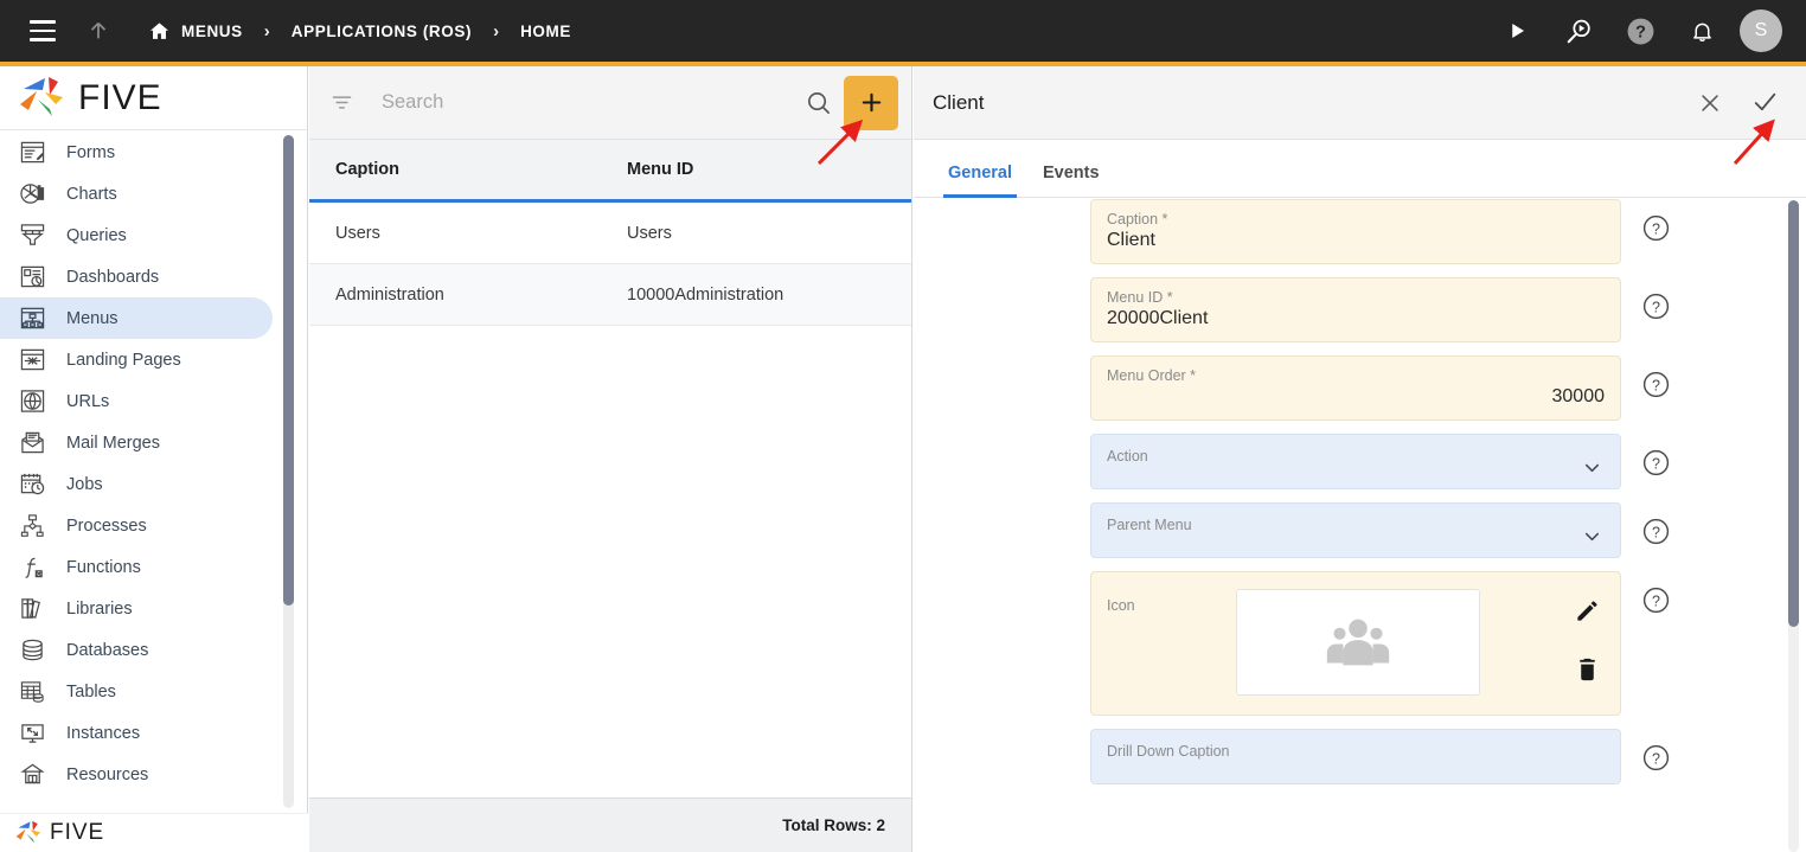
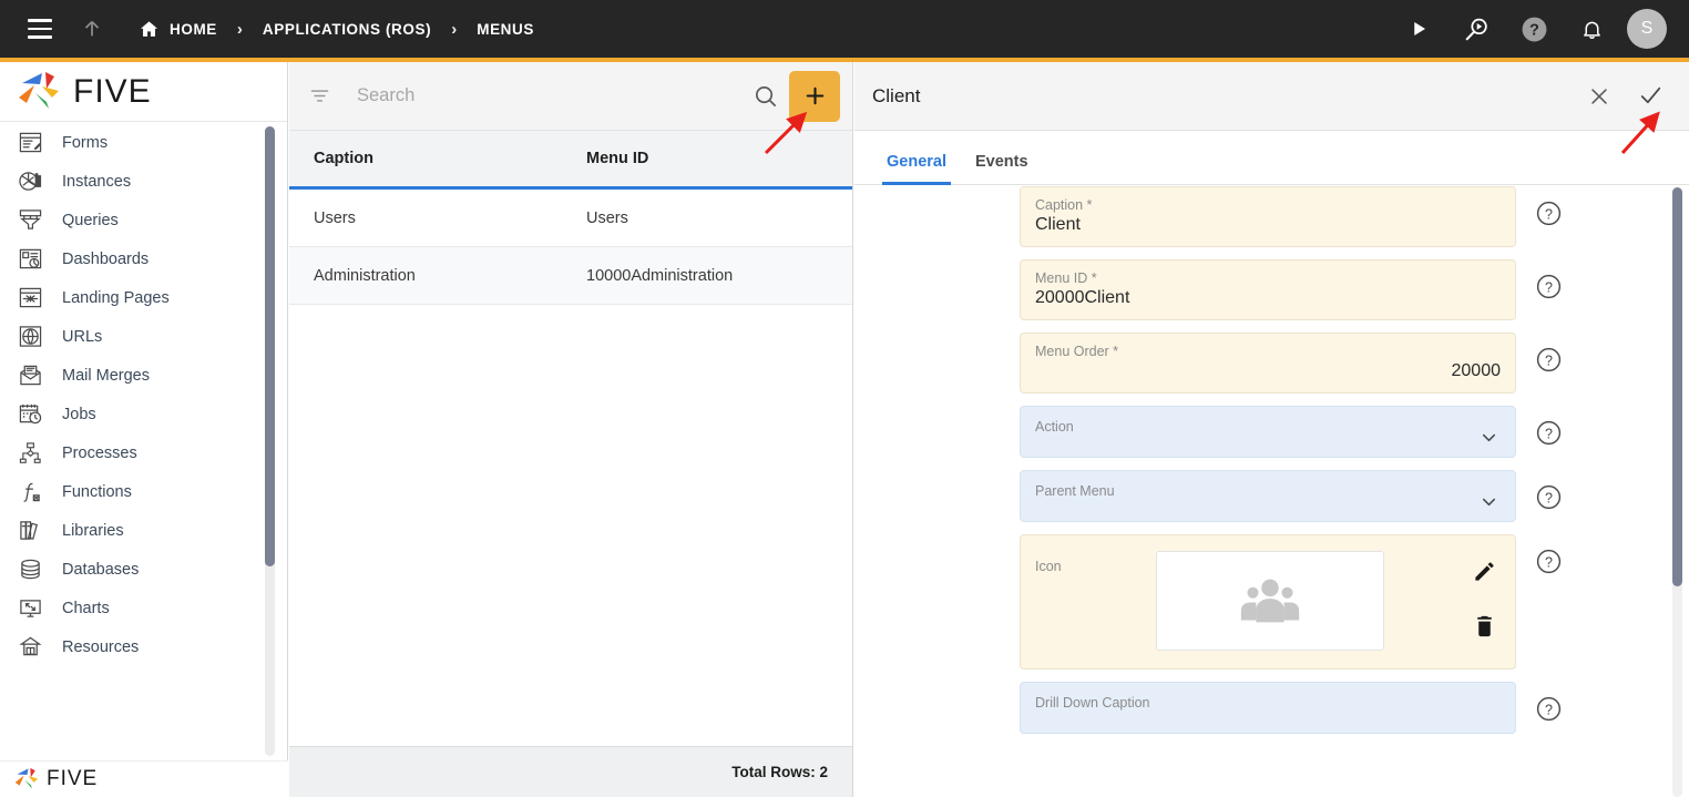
- MENUS
+ HOME
  ›
  APPLICATIONS (ROS)
  ›
- HOME
+ MENUS
  ?
  S
  FIVE
  Forms
- Charts
+ Instances
  Queries
  Dashboards
- Menus
  Landing Pages
  URLs
  Mail Merges
  Jobs
  Processes
  Functions
  Libraries
  Databases
- Tables
- Instances
+ Charts
  Resources
  FIVE
  Search
  Caption
  Menu ID
  Users
  Users
  Administration
  10000Administration
  Total Rows: 2
  Client
  General
  Events
  Caption *
  Client
  ?
  Menu ID *
  20000Client
  ?
  Menu Order *
- 30000
+ 20000
  ?
  Action
  ?
  Parent Menu
  ?
  Icon
  ?
  Drill Down Caption
  ?
